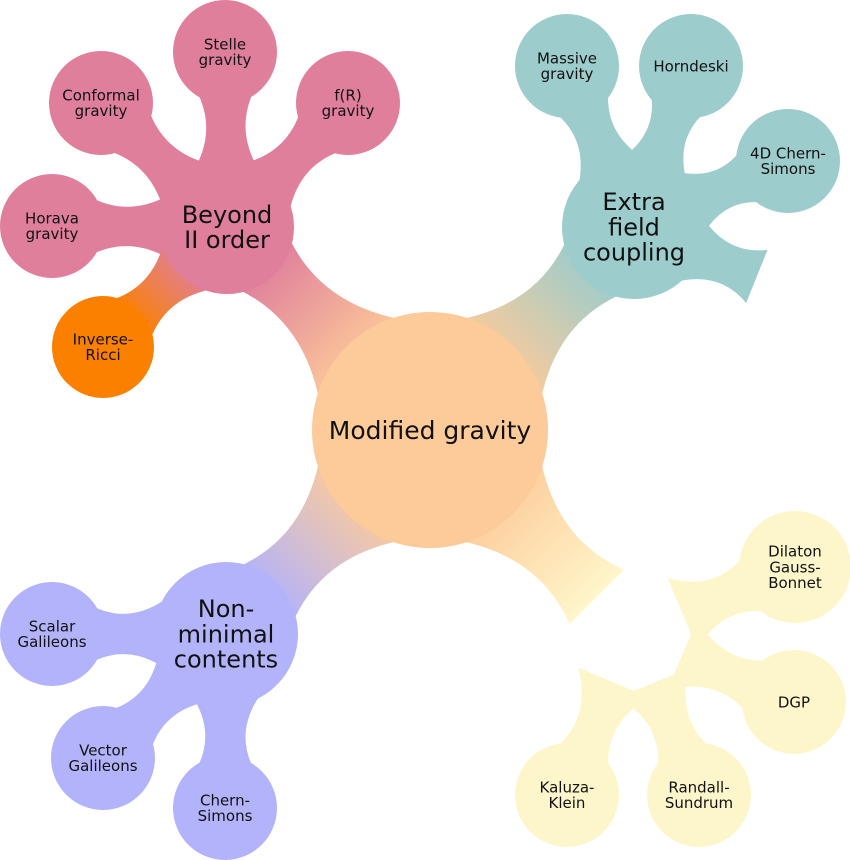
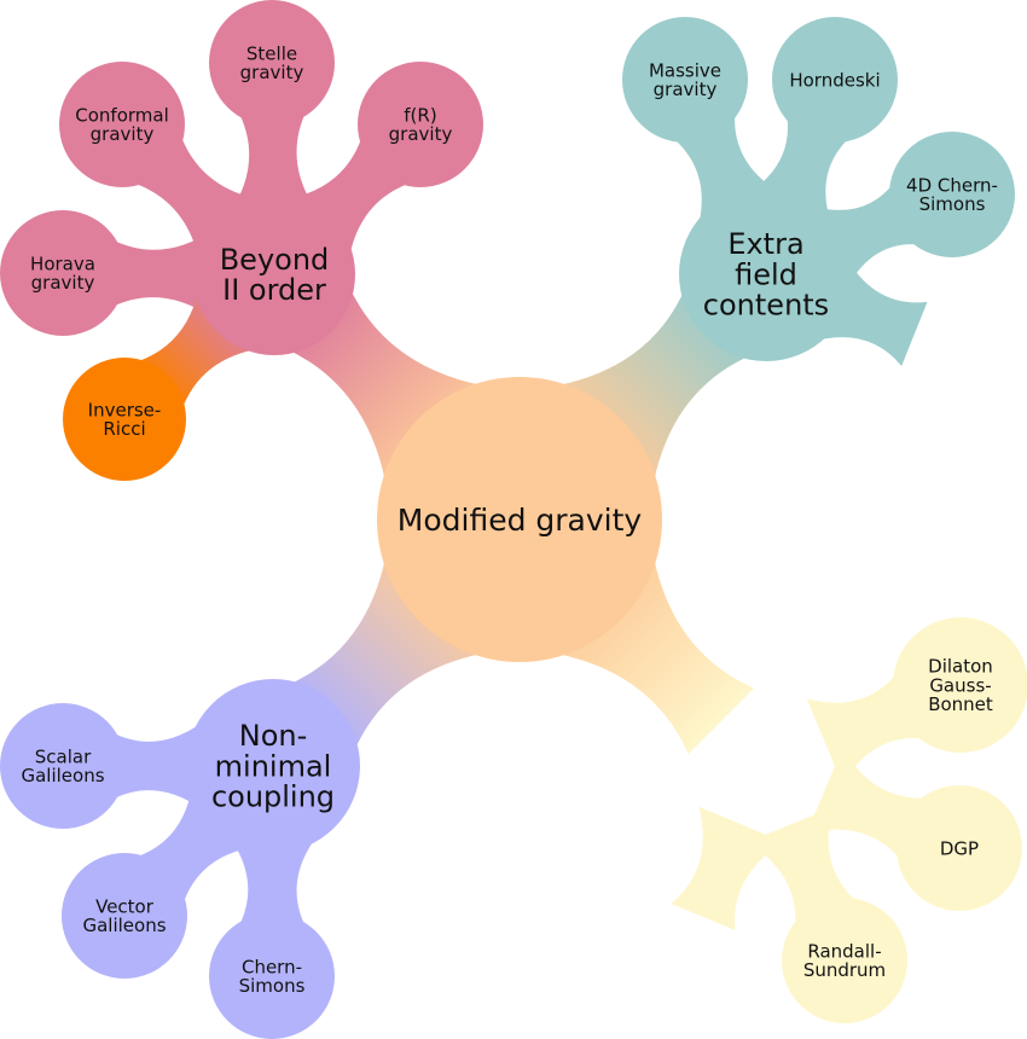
  Modified gravity
  Beyond
  II order
  Stelle
  gravity
  Conformal
  gravity
  f(R)
  gravity
  Horava
  gravity
  Inverse-
  Ricci
  Extra
  field
- coupling
+ contents
  Massive
  gravity
  Horndeski
  4D Chern-
  Simons
  Non-
  minimal
- contents
+ coupling
  Scalar
  Galileons
  Vector
  Galileons
  Chern-
  Simons
  Dilaton
  Gauss-
  Bonnet
  DGP
- Kaluza-
- Klein
  Randall-
  Sundrum
